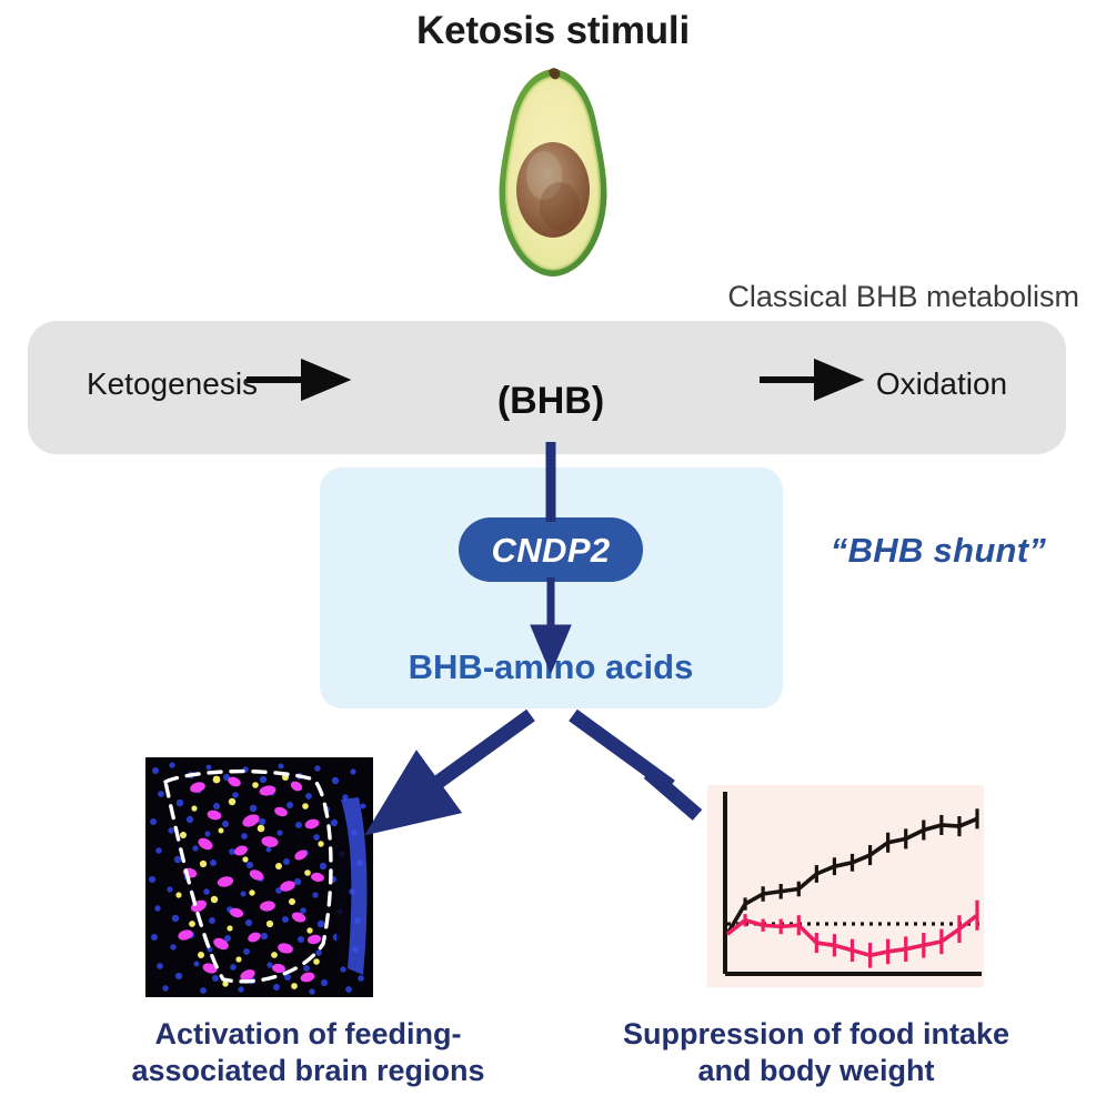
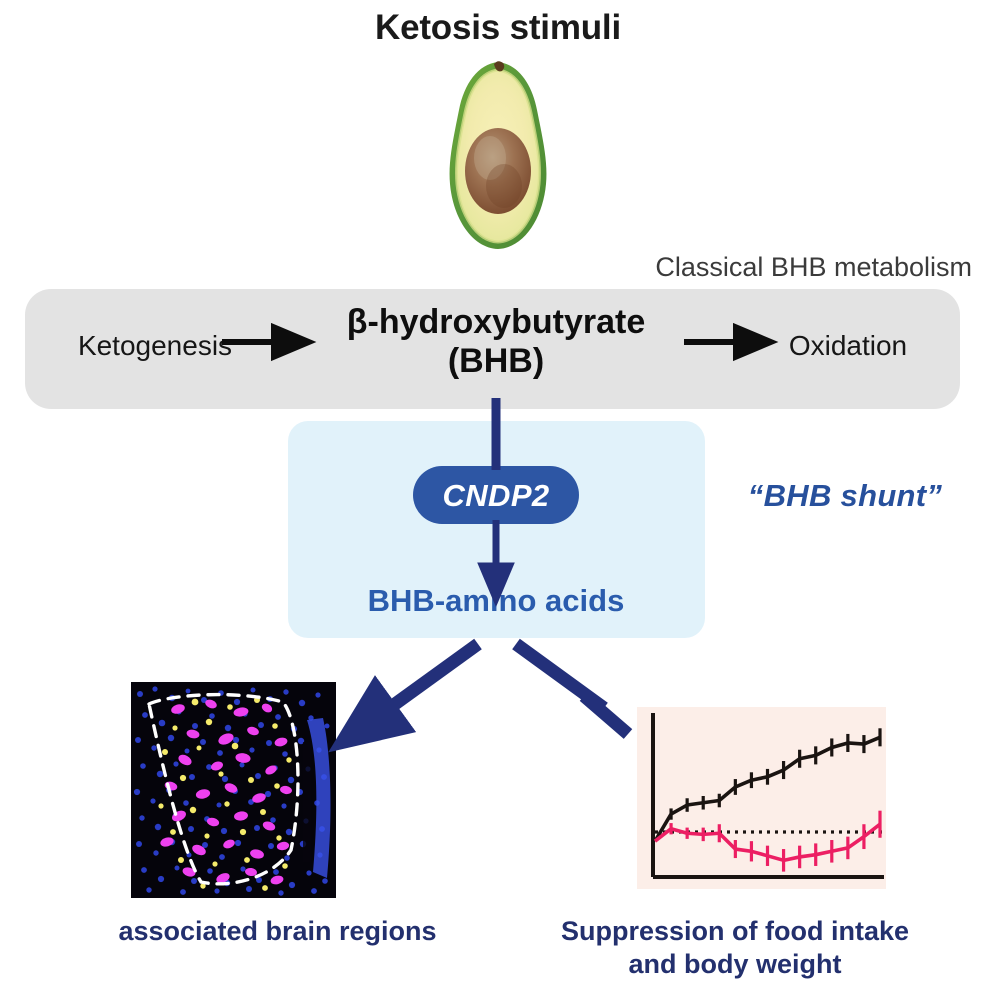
  Ketosis stimuli
  Classical BHB metabolism
  Ketogenesis
+ β-hydroxybutyrate
  (BHB)
  Oxidation
  “BHB shunt”
  CNDP2
  BHB-amino acids
- Activation of feeding-
  associated brain regions
  Suppression of food intake
  and body weight
